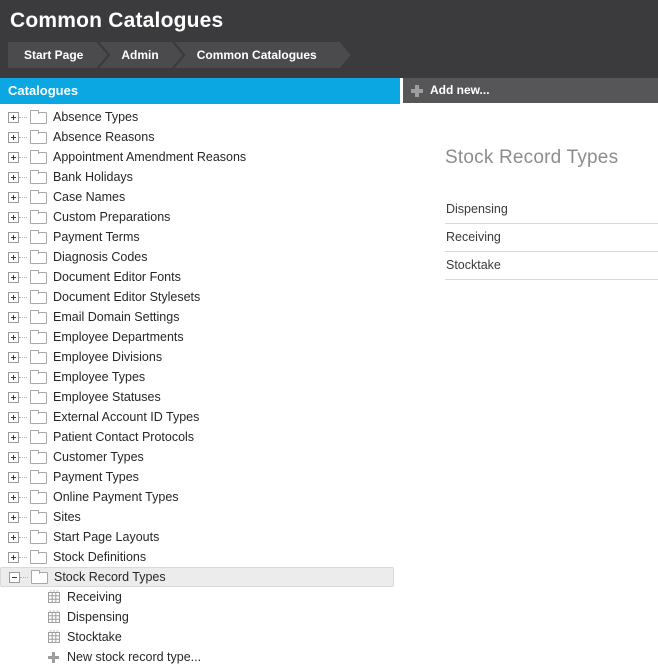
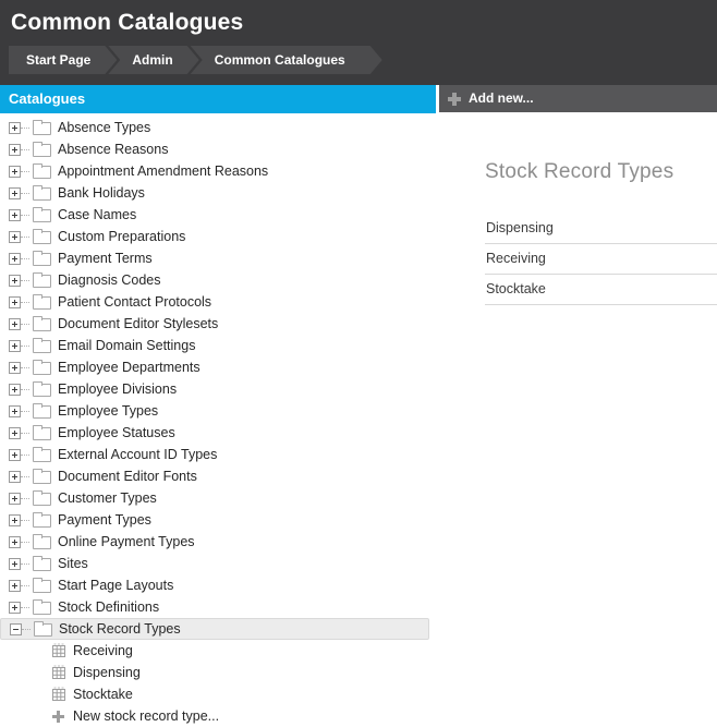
  Common Catalogues
  Start Page
  Admin
  Common Catalogues
  Catalogues
  Add new...
  Absence Types
  Absence Reasons
  Appointment Amendment Reasons
  Bank Holidays
  Case Names
  Custom Preparations
  Payment Terms
  Diagnosis Codes
- Document Editor Fonts
+ Patient Contact Protocols
  Document Editor Stylesets
  Email Domain Settings
  Employee Departments
  Employee Divisions
  Employee Types
  Employee Statuses
  External Account ID Types
- Patient Contact Protocols
+ Document Editor Fonts
  Customer Types
  Payment Types
  Online Payment Types
  Sites
  Start Page Layouts
  Stock Definitions
  Stock Record Types
  Receiving
  Dispensing
  Stocktake
  New stock record type...
  Stock Record Types
  Dispensing
  Receiving
  Stocktake
